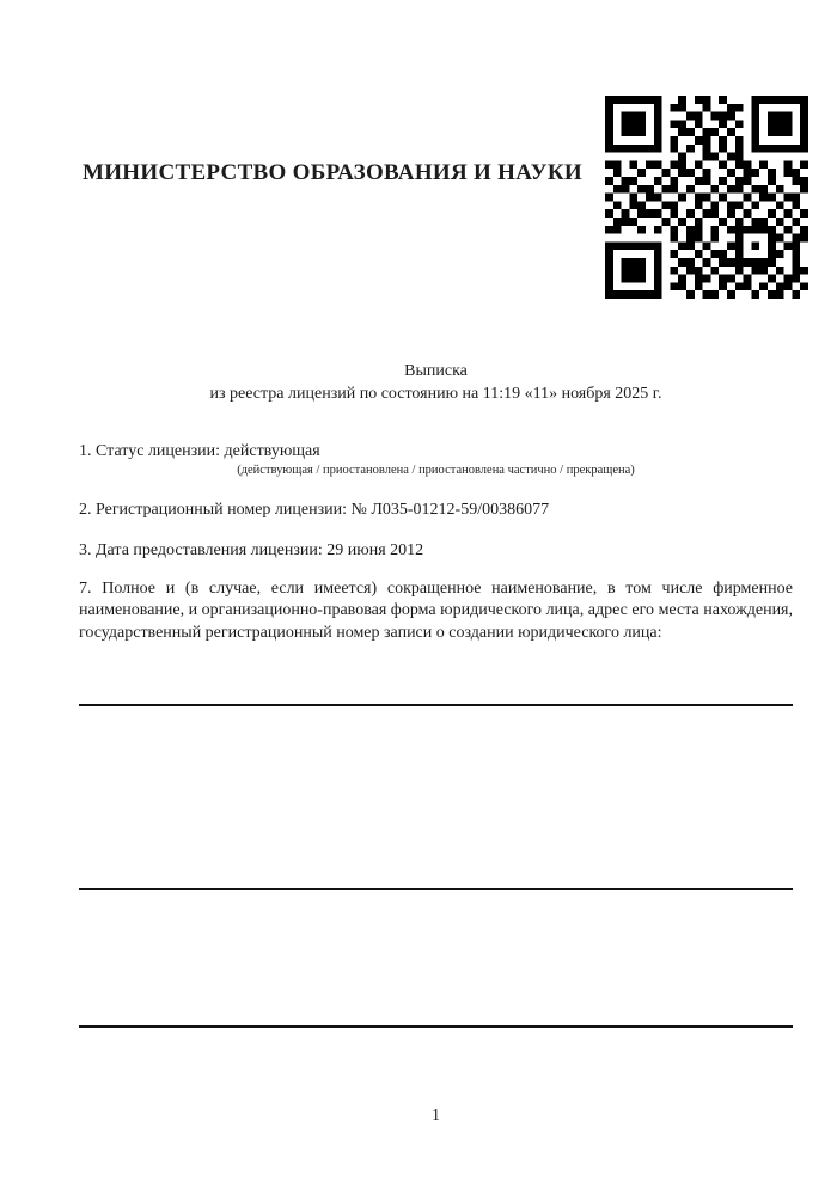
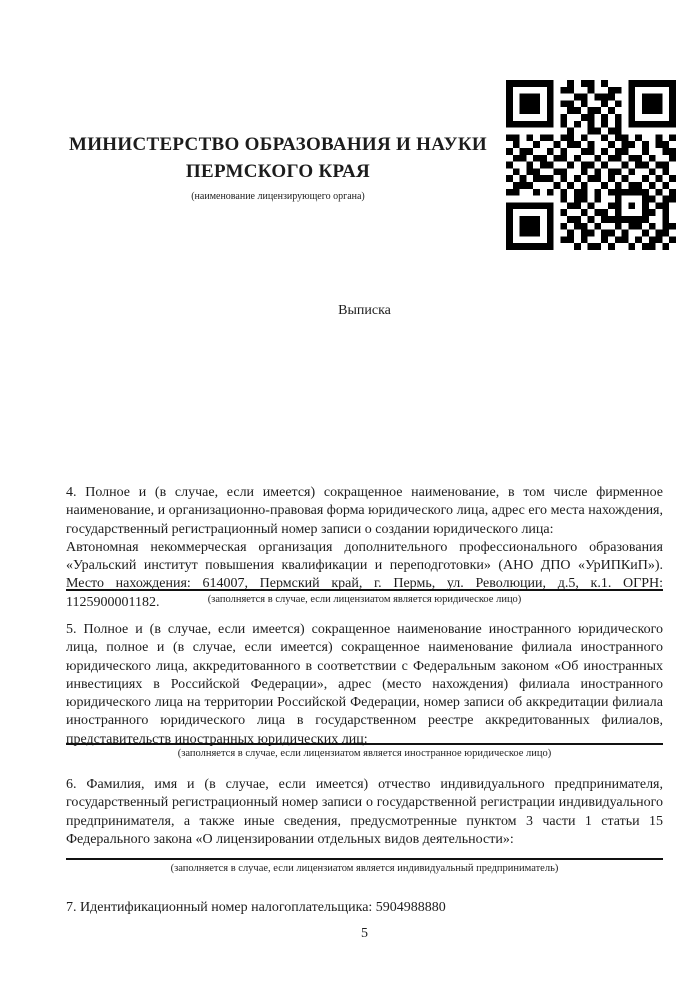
  МИНИСТЕРСТВО ОБРАЗОВАНИЯ И НАУКИ
+ ПЕРМСКОГО КРАЯ
+ (наименование лицензирующего органа)
  Выписка
- из реестра лицензий по состоянию на 11:19 «11» ноября 2025 г.
- 1. Статус лицензии: действующая
- (действующая / приостановлена / приостановлена частично / прекращена)
- 2. Регистрационный номер лицензии: № Л035-01212-59/00386077
- 3. Дата предоставления лицензии: 29 июня 2012
- 7. Полное и (в случае, если имеется) сокращенное наименование, в том числе фирменное наименование, и организационно-правовая форма юридического лица, адрес его места нахождения, государственный регистрационный номер записи о создании юридического лица:
+ 4. Полное и (в случае, если имеется) сокращенное наименование, в том числе фирменное наименование, и организационно-правовая форма юридического лица, адрес его места нахождения, государственный регистрационный номер записи о создании юридического лица:
+ Автономная некоммерческая организация дополнительного профессионального образования «Уральский институт повышения квалификации и переподготовки» (АНО ДПО «УрИПКиП»). Место нахождения: 614007, Пермский край, г. Пермь, ул. Революции, д.5, к.1. ОГРН: 1125900001182.
+ (заполняется в случае, если лицензиатом является юридическое лицо)
+ 5. Полное и (в случае, если имеется) сокращенное наименование иностранного юридического лица, полное и (в случае, если имеется) сокращенное наименование филиала иностранного юридического лица, аккредитованного в соответствии с Федеральным законом «Об иностранных инвестициях в Российской Федерации», адрес (место нахождения) филиала иностранного юридического лица на территории Российской Федерации, номер записи об аккредитации филиала иностранного юридического лица в государственном реестре аккредитованных филиалов, представительств иностранных юридических лиц:
+ (заполняется в случае, если лицензиатом является иностранное юридическое лицо)
+ 6. Фамилия, имя и (в случае, если имеется) отчество индивидуального предпринимателя, государственный регистрационный номер записи о государственной регистрации индивидуального предпринимателя, а также иные сведения, предусмотренные пунктом 3 части 1 статьи 15 Федерального закона «О лицензировании отдельных видов деятельности»:
+ (заполняется в случае, если лицензиатом является индивидуальный предприниматель)
+ 7. Идентификационный номер налогоплательщика: 5904988880
- 1
+ 5
